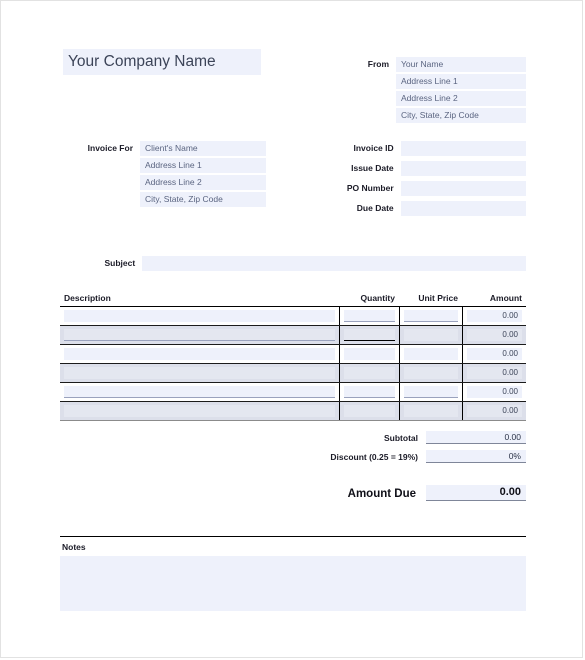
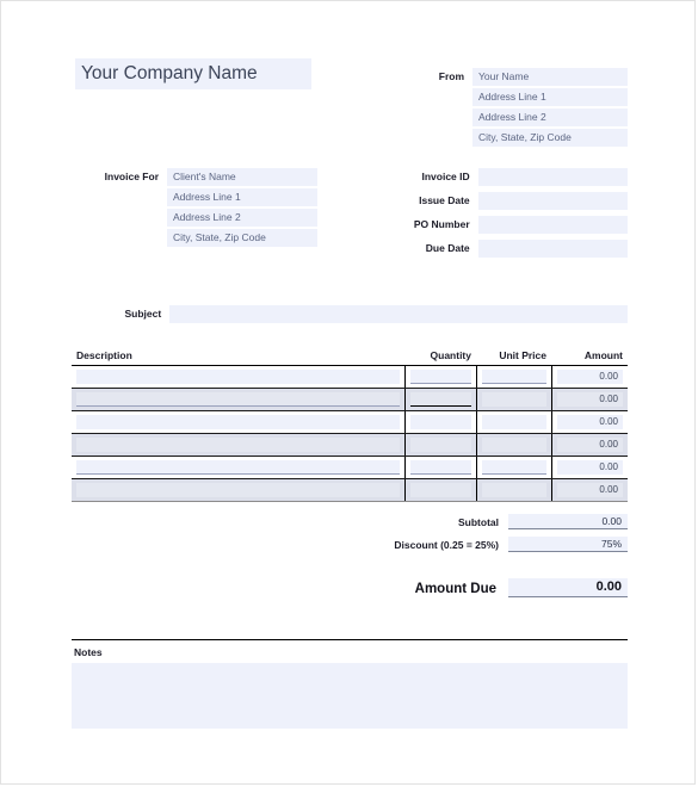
  Your Company Name
  From
  Your Name
  Address Line 1
  Address Line 2
  City, State, Zip Code
  Invoice For
  Client's Name
  Address Line 1
  Address Line 2
  City, State, Zip Code
  Invoice ID
  Issue Date
  PO Number
  Due Date
  Subject
  Description	Quantity	Unit Price	Amount
  			0.00
  			0.00
  			0.00
  			0.00
  			0.00
  			0.00
  Subtotal
  0.00
- Discount (0.25 = 19%)
+ Discount (0.25 = 25%)
- 0%
+ 75%
  Amount Due
  0.00
  Notes
